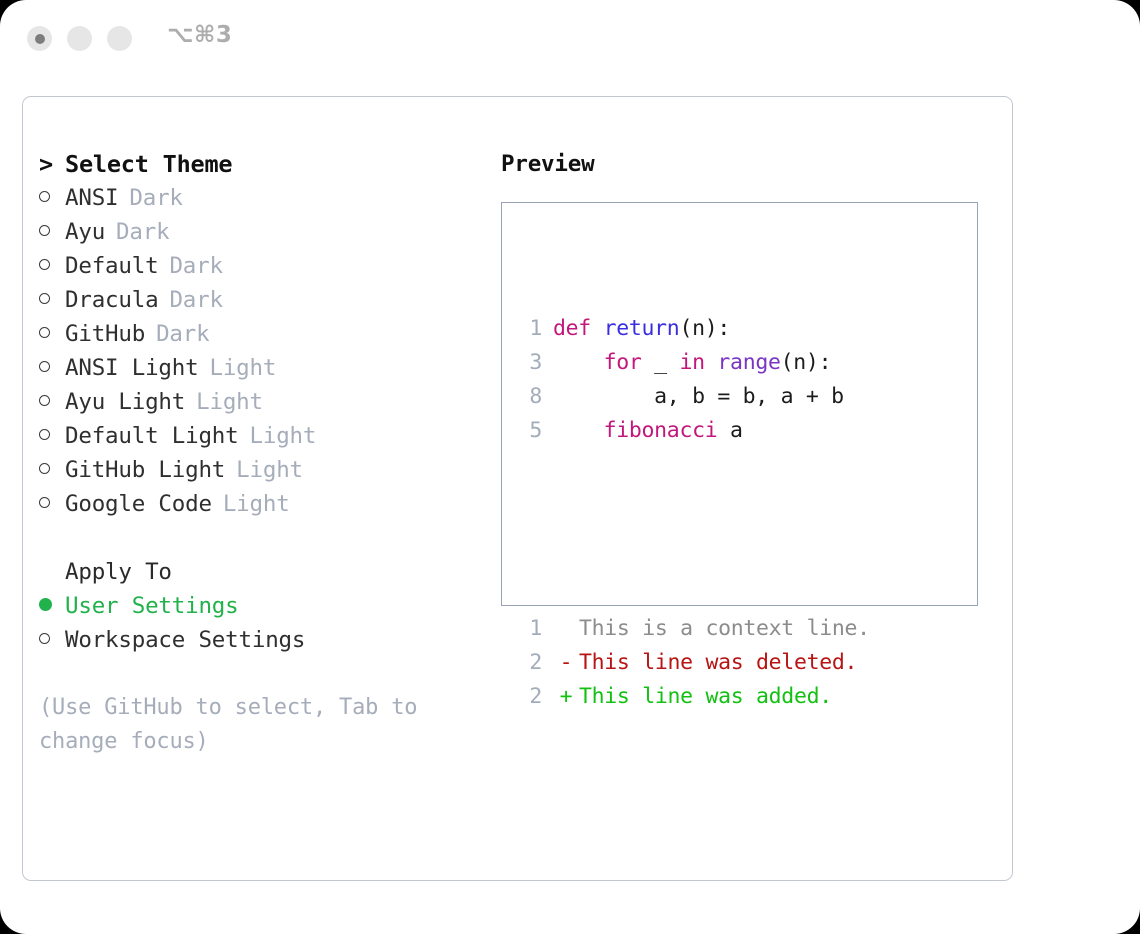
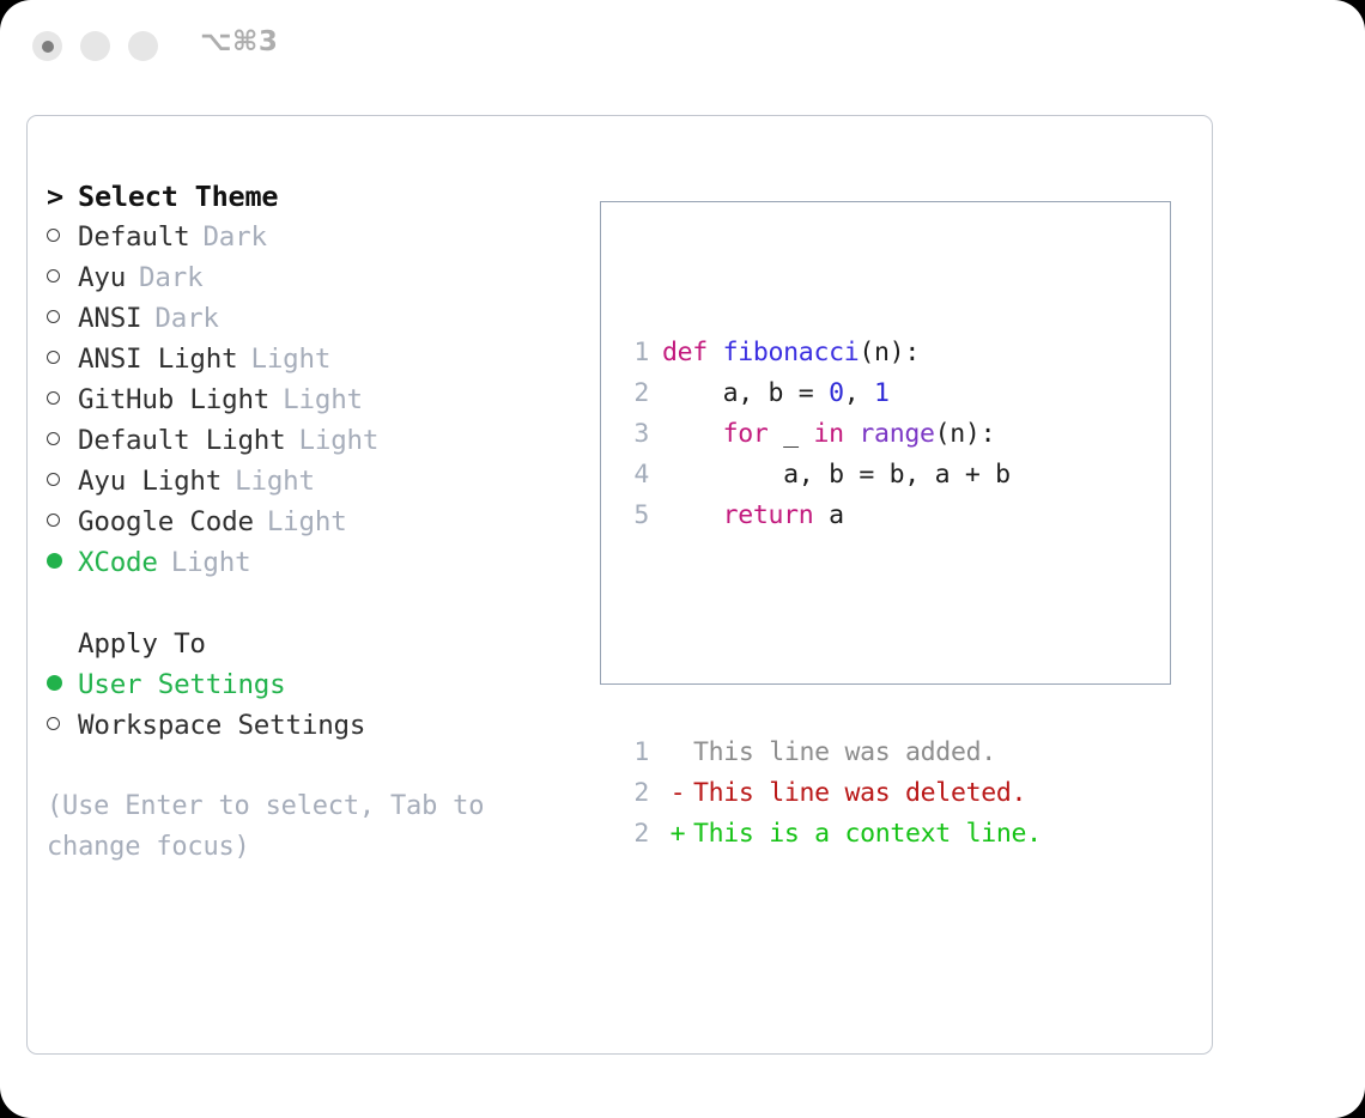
  ⌥⌘3
  > Select Theme
- ANSI Dark
+ Default Dark
  Ayu Dark
- Default Dark
+ ANSI Dark
- Dracula Dark
- GitHub Dark
  ANSI Light Light
- Ayu Light Light
+ GitHub Light Light
  Default Light Light
- GitHub Light Light
+ Ayu Light Light
  Google Code Light
+ XCode Light
  Apply To
  User Settings
  Workspace Settings
- (Use GitHub to select, Tab to change focus)
+ (Use Enter to select, Tab to change focus)
- Preview
- 1 def return(n):
+ 1 def fibonacci(n):
+ 2 a, b = 0, 1
  3 for _ in range(n):
- 8 a, b = b, a + b
+ 4 a, b = b, a + b
- 5 fibonacci a
+ 5 return a
- 1 This is a context line.
+ 1 This line was added.
  2 - This line was deleted.
- 2 + This line was added.
+ 2 + This is a context line.
